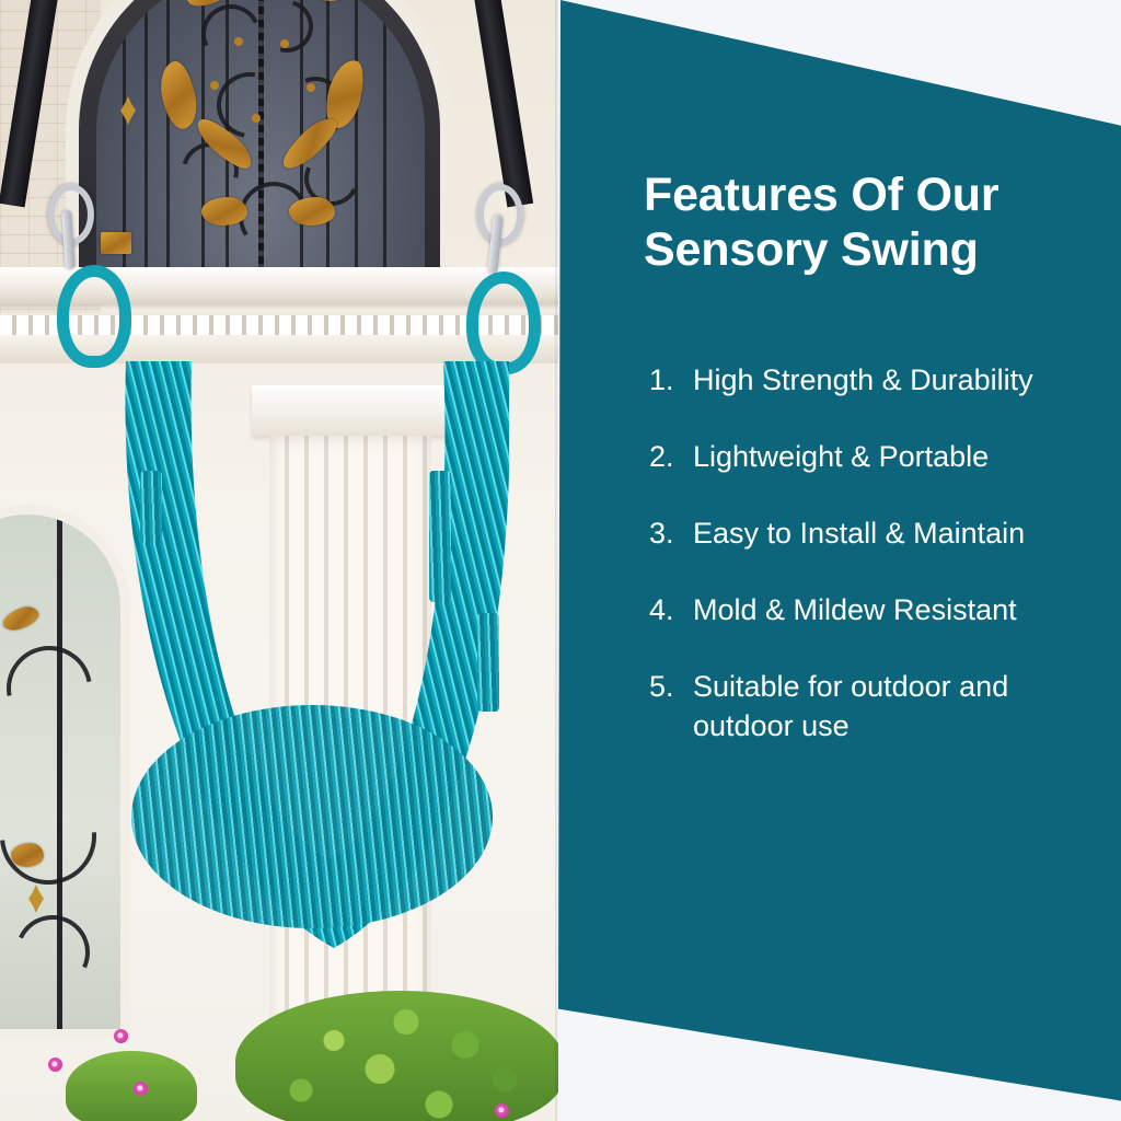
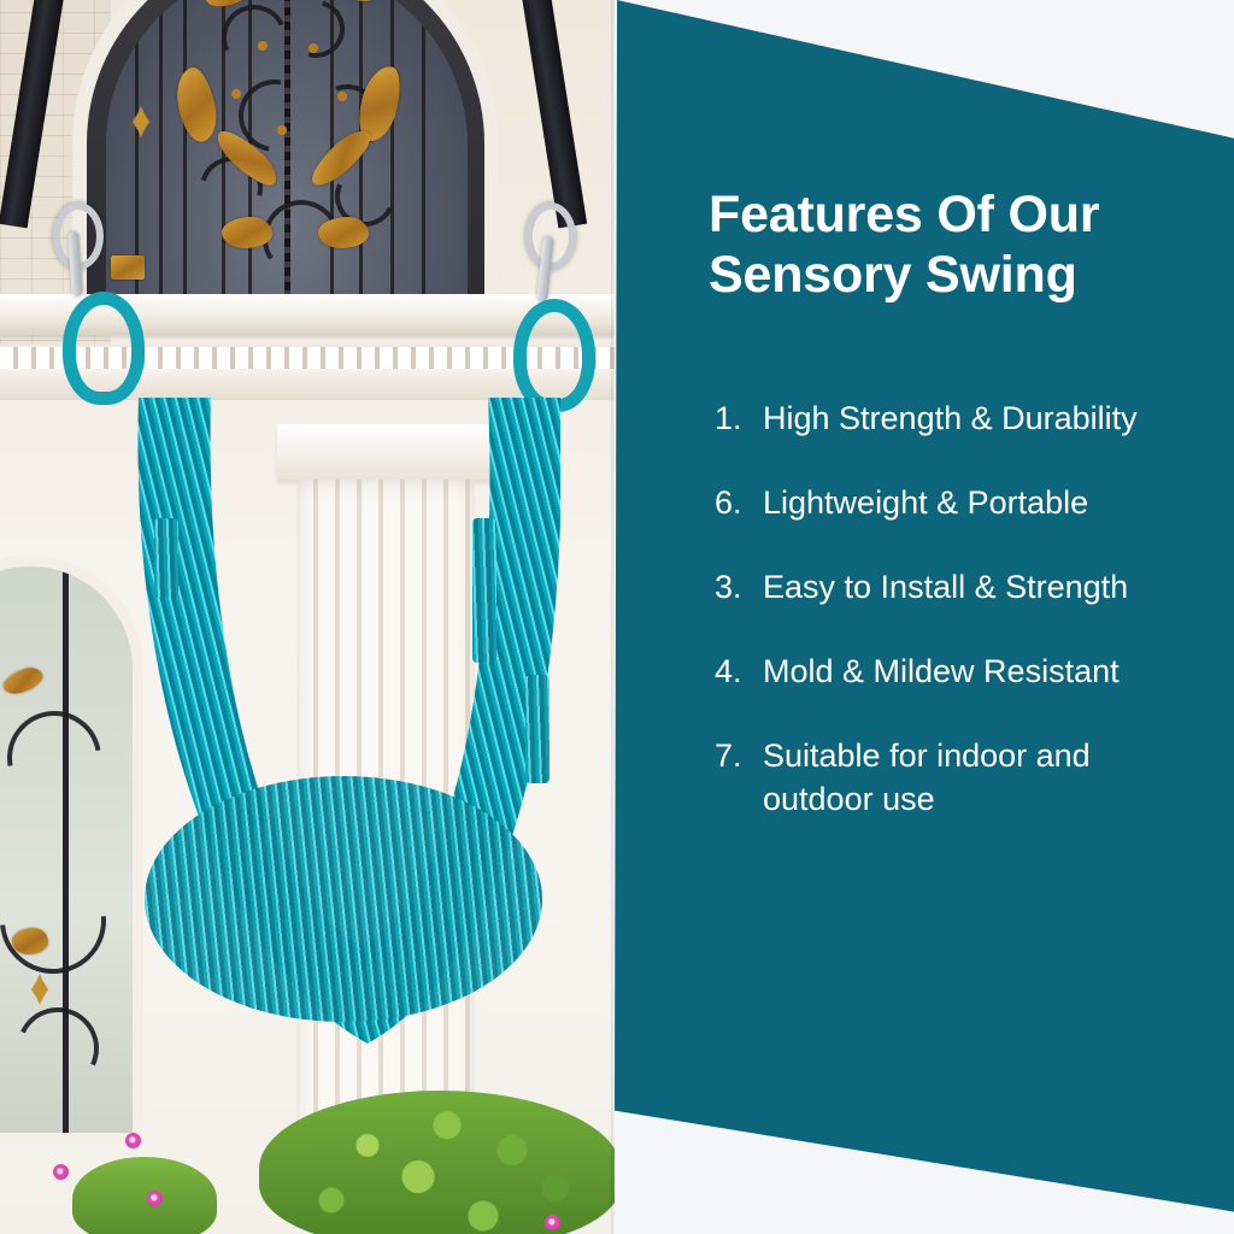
  Features Of Our Sensory Swing
  1.
  High Strength & Durability
- 2.
+ 6.
  Lightweight & Portable
  3.
- Easy to Install & Maintain
+ Easy to Install & Strength
  4.
  Mold & Mildew Resistant
- 5.
+ 7.
- Suitable for outdoor and outdoor use
+ Suitable for indoor and outdoor use
